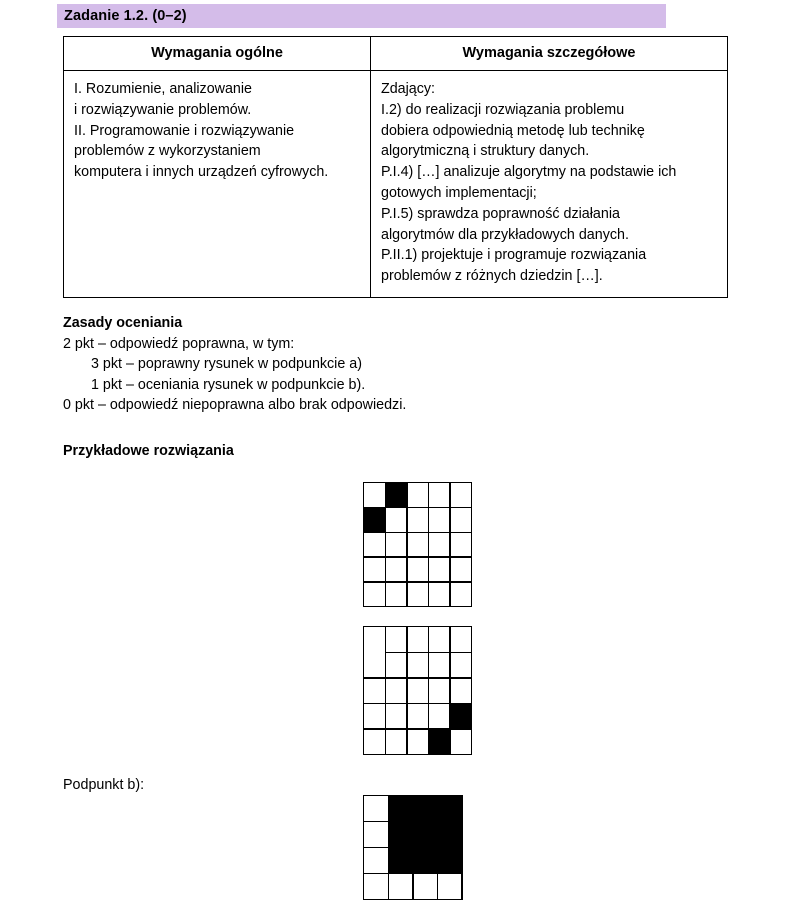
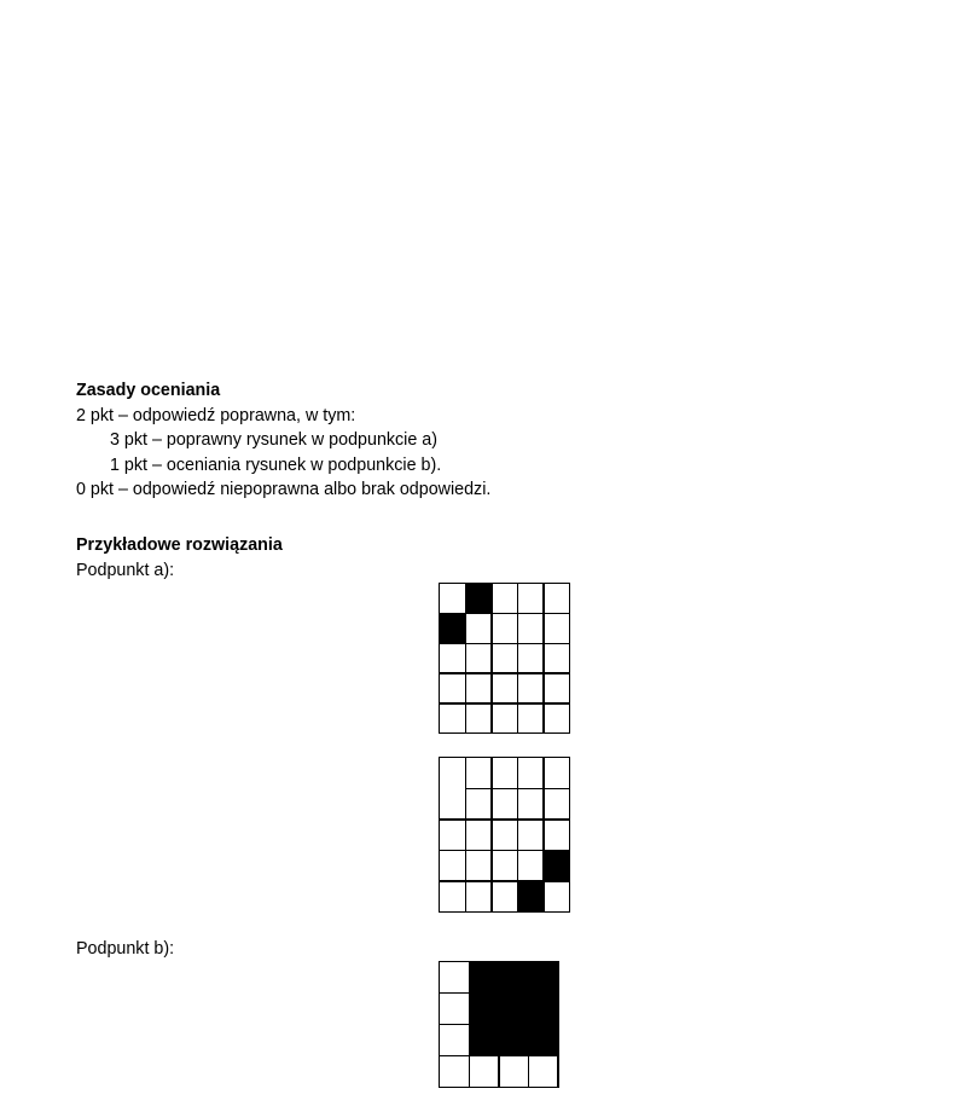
- Zadanie 1.2. (0–2)
- Wymagania ogólne	Wymagania szczegółowe
- I. Rozumienie, analizowanie i rozwiązywanie problemów. II. Programowanie i rozwiązywanie problemów z wykorzystaniem komputera i innych urządzeń cyfrowych.	Zdający: I.2) do realizacji rozwiązania problemu dobiera odpowiednią metodę lub technikę algorytmiczną i struktury danych. P.I.4) […] analizuje algorytmy na podstawie ich gotowych implementacji; P.I.5) sprawdza poprawność działania algorytmów dla przykładowych danych. P.II.1) projektuje i programuje rozwiązania problemów z różnych dziedzin […].
  Zasady oceniania
  2 pkt – odpowiedź poprawna, w tym:
  3 pkt – poprawny rysunek w podpunkcie a)
  1 pkt – oceniania rysunek w podpunkcie b).
  0 pkt – odpowiedź niepoprawna albo brak odpowiedzi.
  Przykładowe rozwiązania
+ Podpunkt a):
  Podpunkt b):
